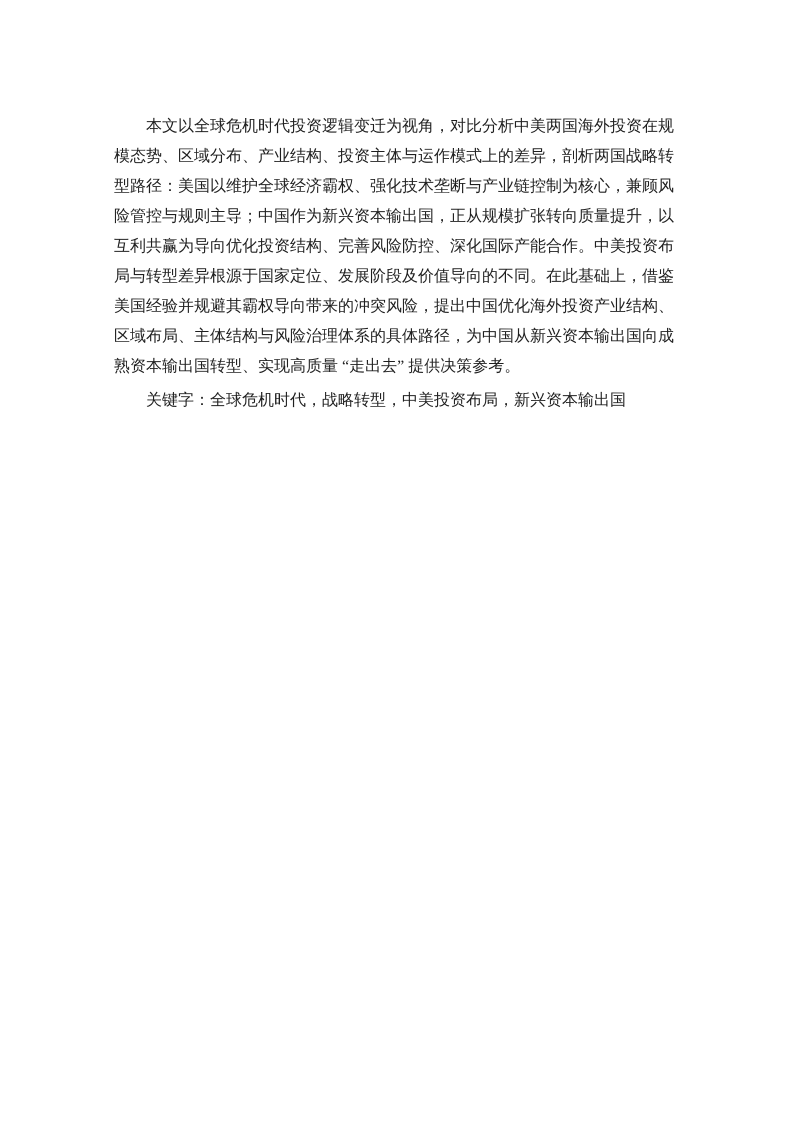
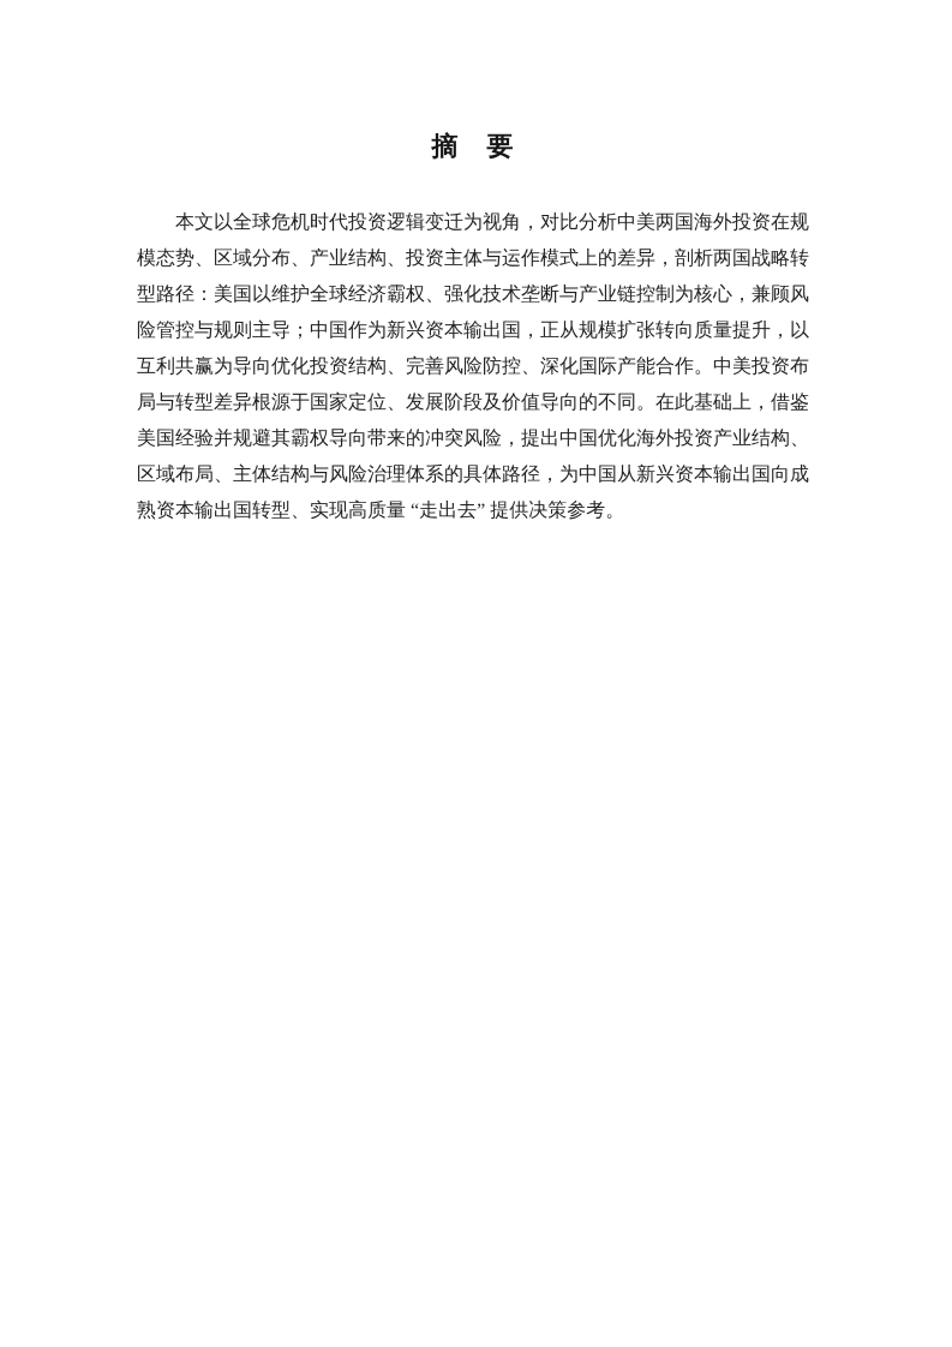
+ 摘 要
  本文以全球危机时代投资逻辑变迁为视角，对比分析中美两国海外投资在规模态势、区域分布、产业结构、投资主体与运作模式上的差异，剖析两国战略转型路径：美国以维护全球经济霸权、强化技术垄断与产业链控制为核心，兼顾风险管控与规则主导；中国作为新兴资本输出国，正从规模扩张转向质量提升，以互利共赢为导向优化投资结构、完善风险防控、深化国际产能合作。中美投资布局与转型差异根源于国家定位、发展阶段及价值导向的不同。在此基础上，借鉴美国经验并规避其霸权导向带来的冲突风险，提出中国优化海外投资产业结构、区域布局、主体结构与风险治理体系的具体路径，为中国从新兴资本输出国向成熟资本输出国转型、实现高质量 “走出去” 提供决策参考。
- 关键字：全球危机时代，战略转型，中美投资布局，新兴资本输出国
